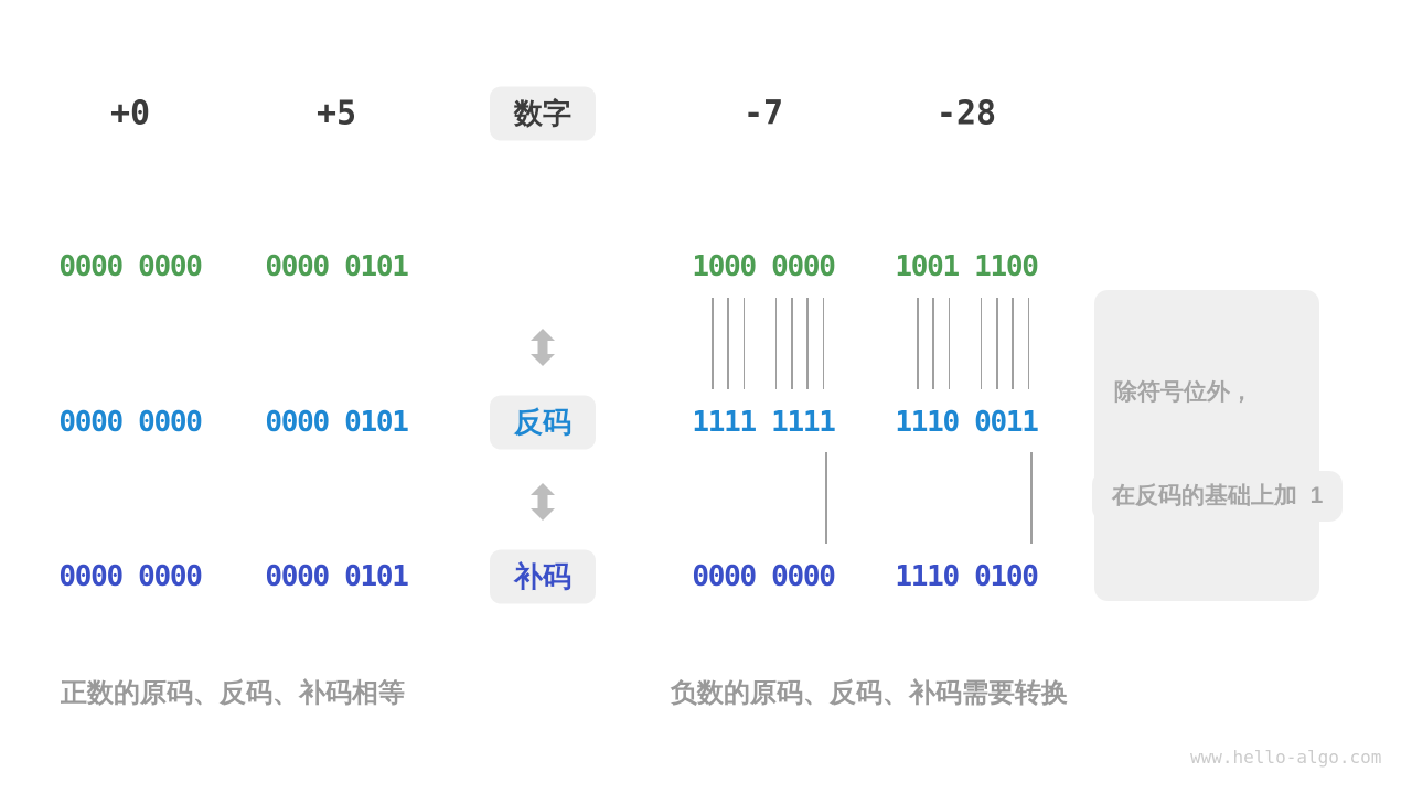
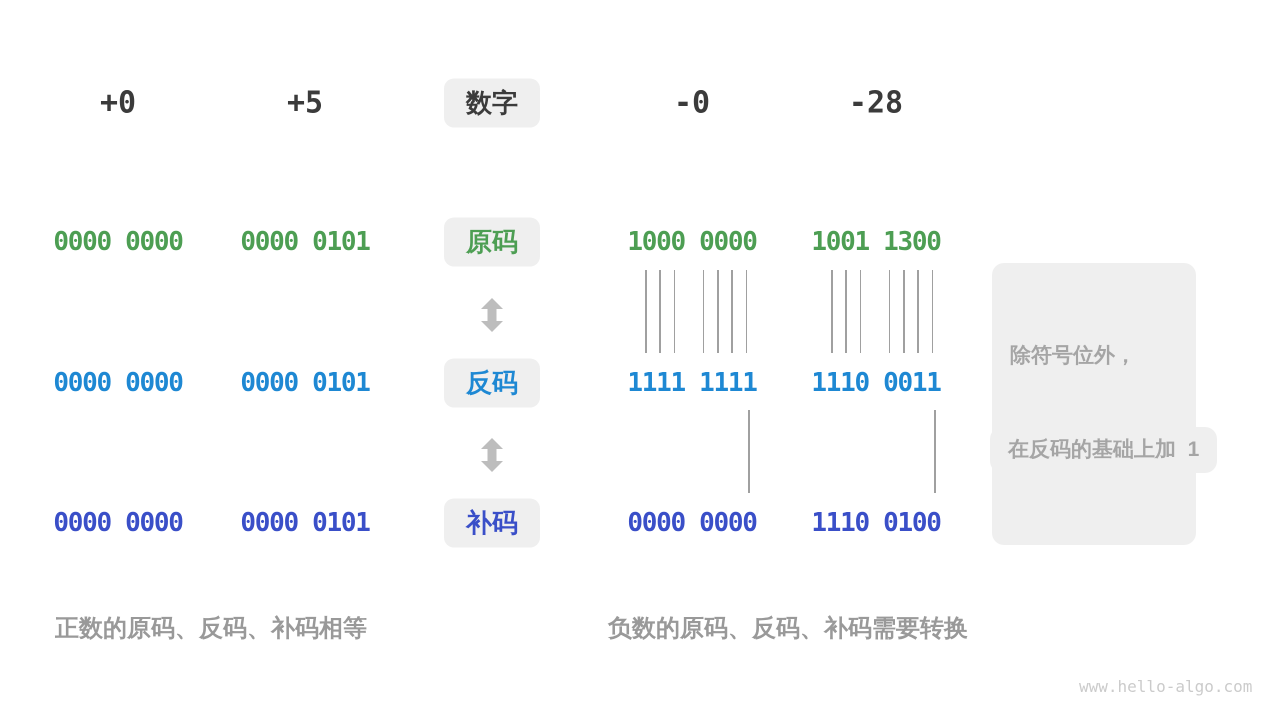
  +0
  +5
  数字
- -7
+ -0
  -28
  0000 0000
  0000 0101
+ 原码
  1000 0000
- 1001 1100
+ 1001 1300
  0000 0000
  0000 0101
  反码
  1111 1111
  1110 0011
  0000 0000
  0000 0101
  补码
  0000 0000
  1110 0100
  除符号位外，
  在反码的基础上加 1
  正数的原码、反码、补码相等
  负数的原码、反码、补码需要转换
  www.hello-algo.com
